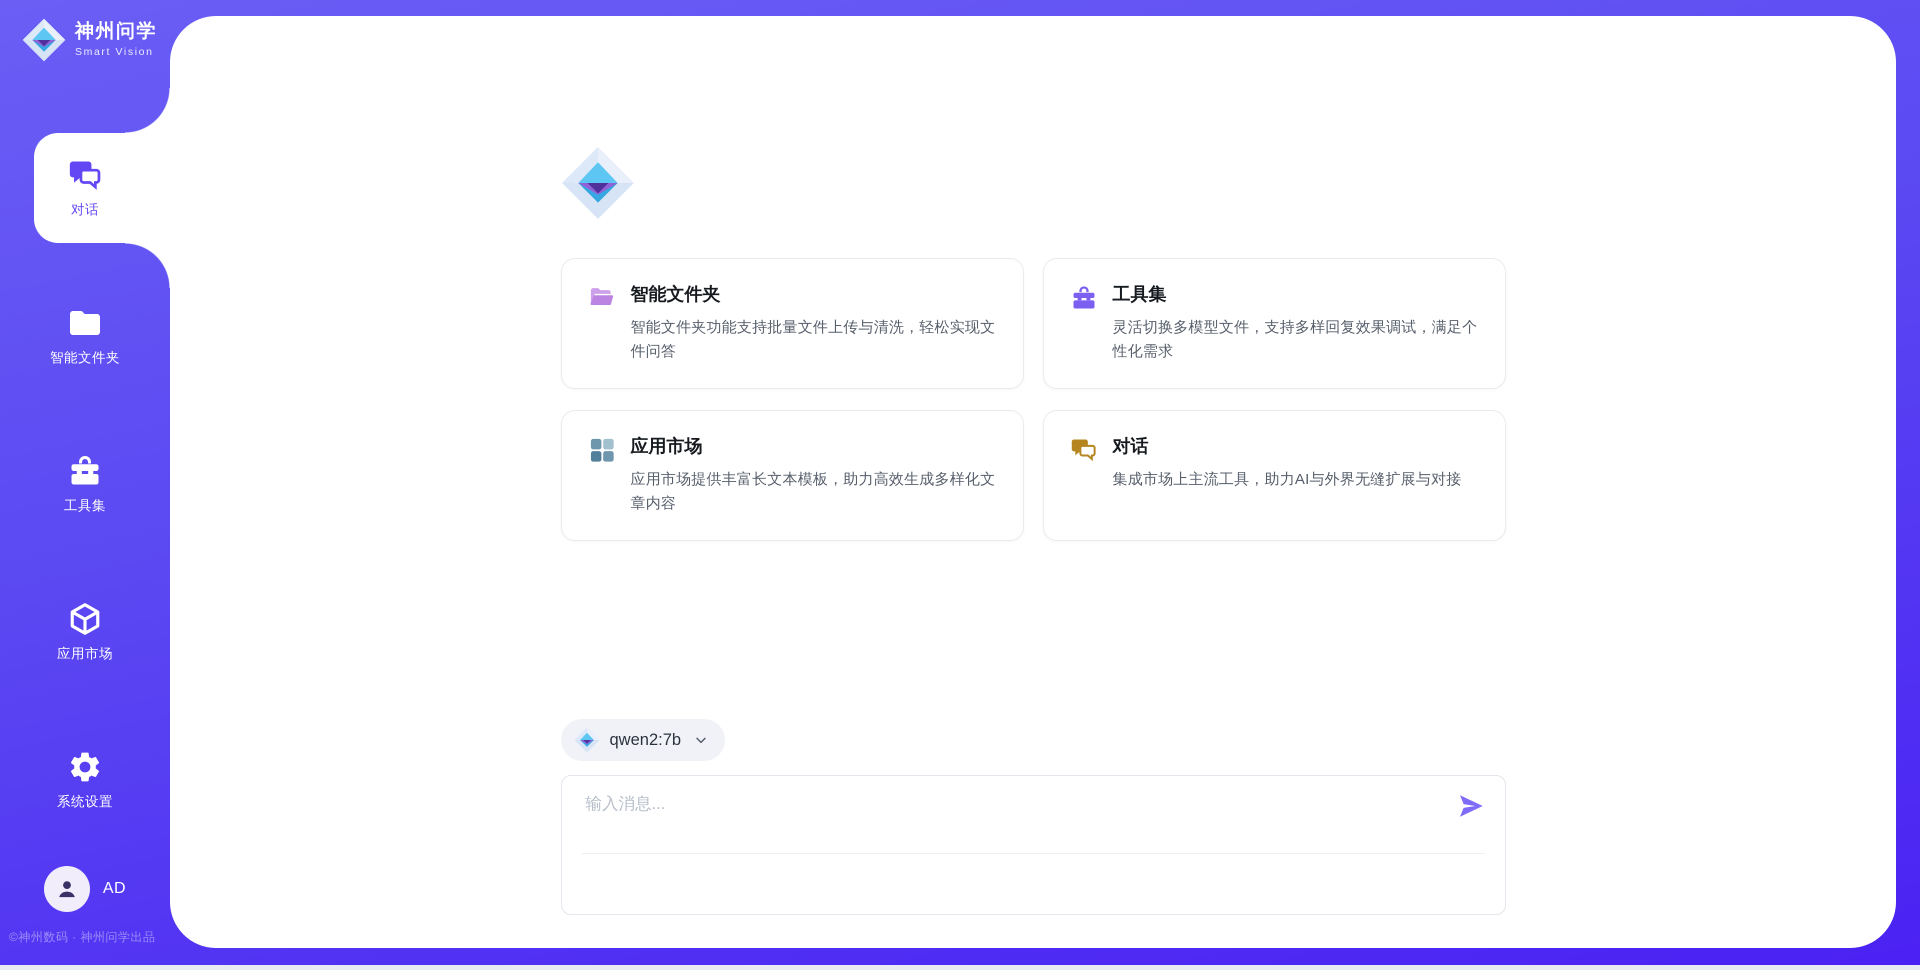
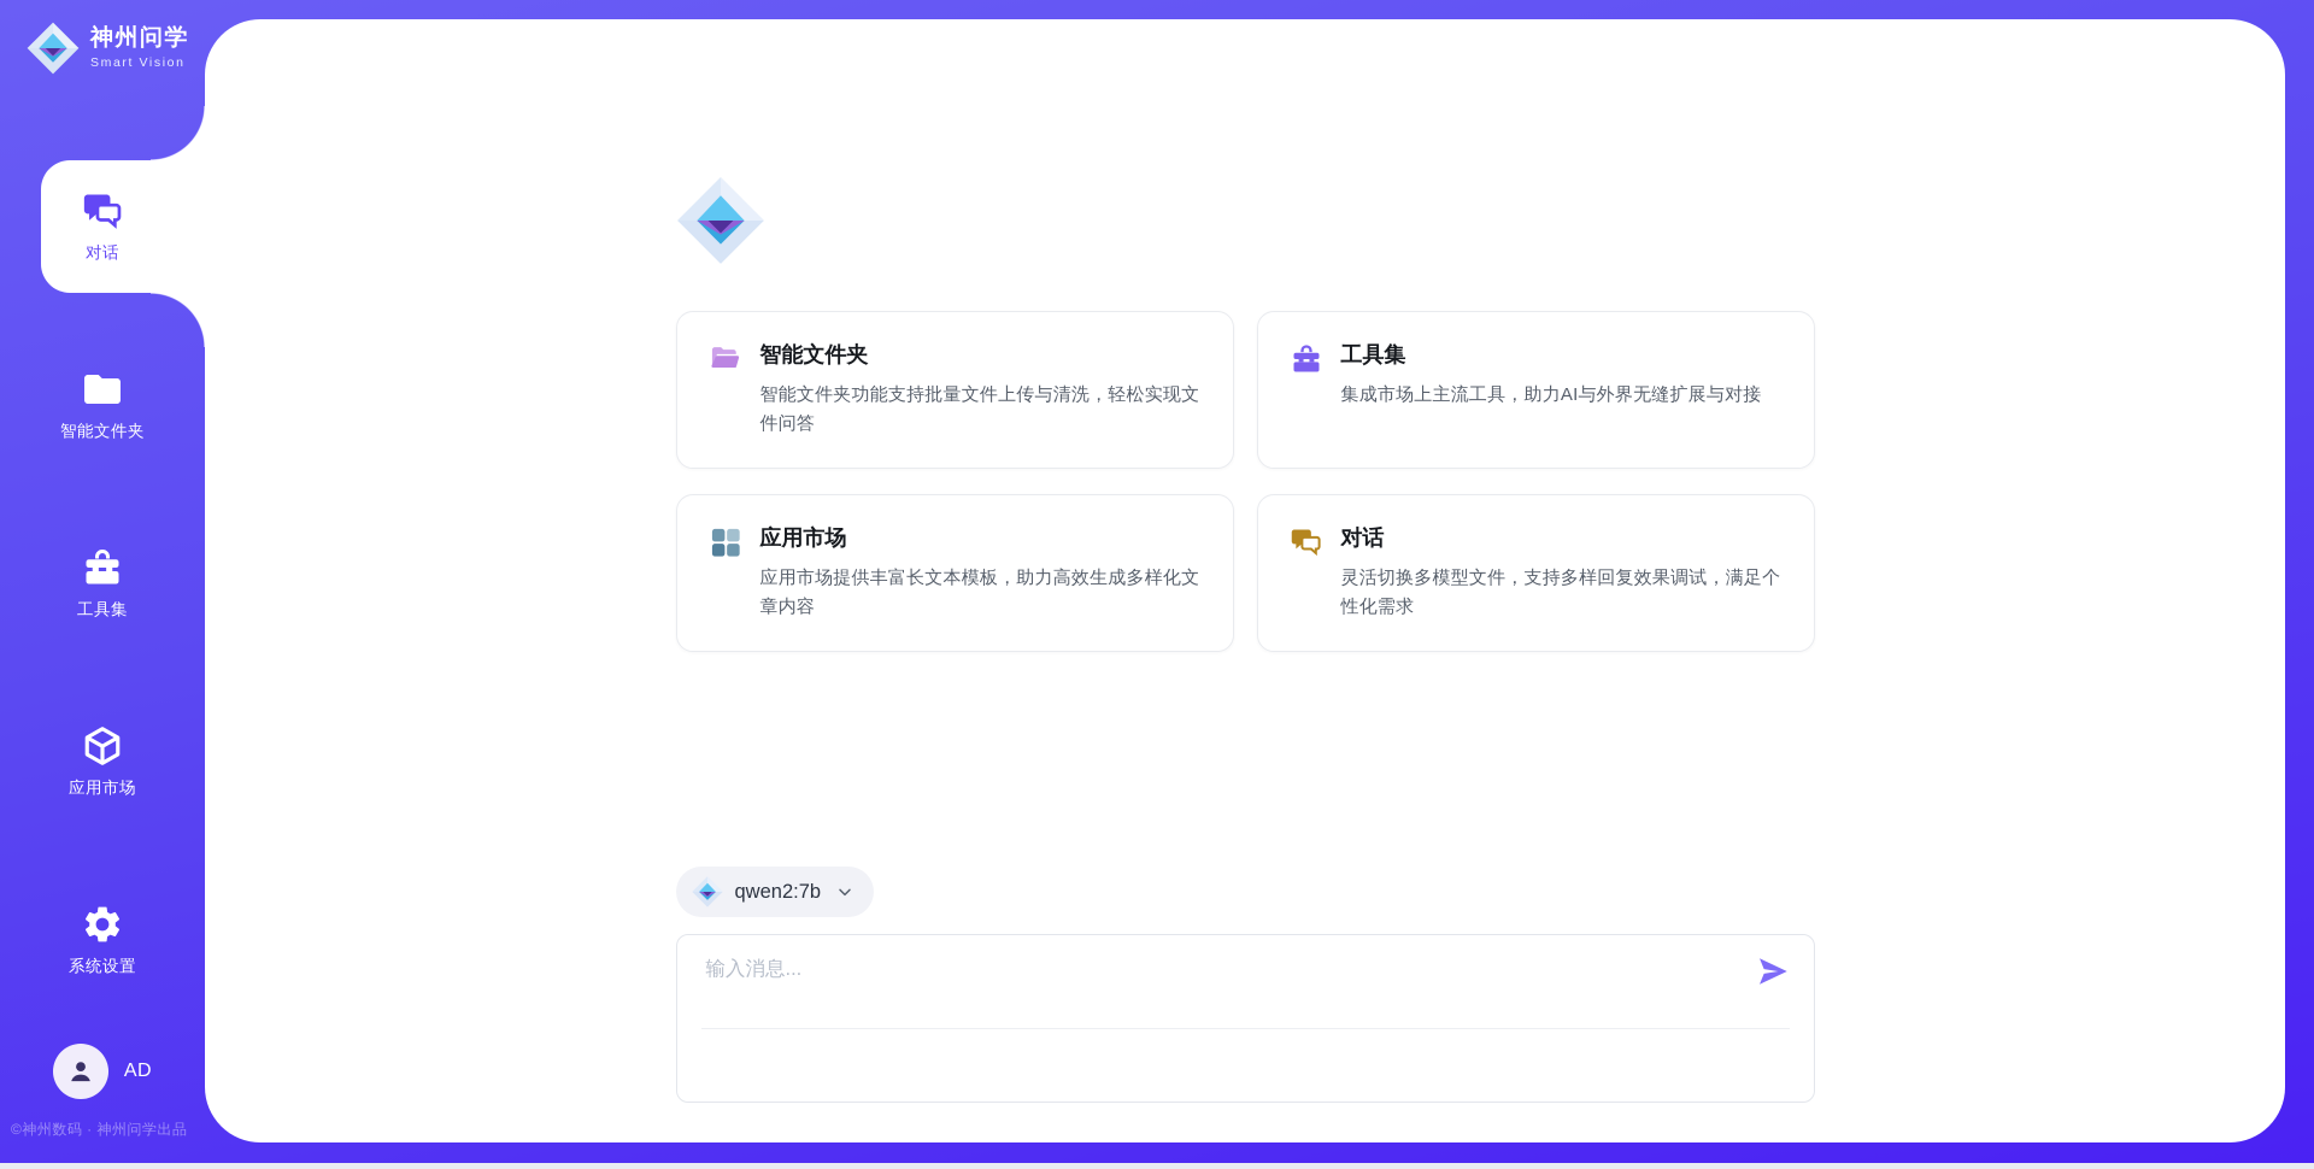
  智能文件夹
  智能文件夹功能支持批量文件上传与清洗，轻松实现文件问答
  工具集
- 灵活切换多模型文件，支持多样回复效果调试，满足个性化需求
+ 集成市场上主流工具，助力AI与外界无缝扩展与对接
  应用市场
  应用市场提供丰富长文本模板，助力高效生成多样化文章内容
  对话
- 集成市场上主流工具，助力AI与外界无缝扩展与对接
+ 灵活切换多模型文件，支持多样回复效果调试，满足个性化需求
  qwen2:7b
  输入消息...
  神州问学
  Smart Vision
  对话
  智能文件夹
  工具集
  应用市场
  系统设置
  AD
  ©神州数码 · 神州问学出品
